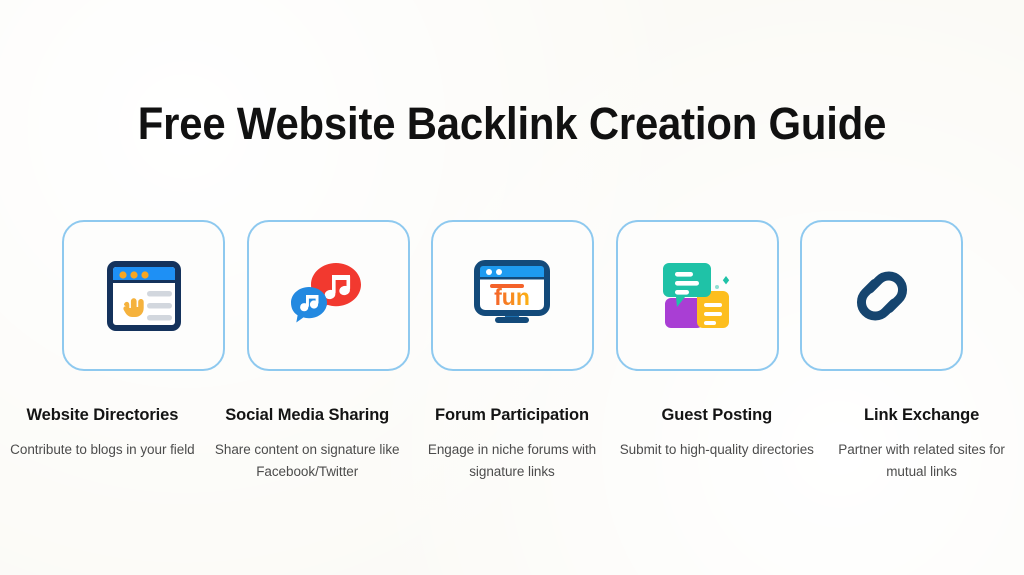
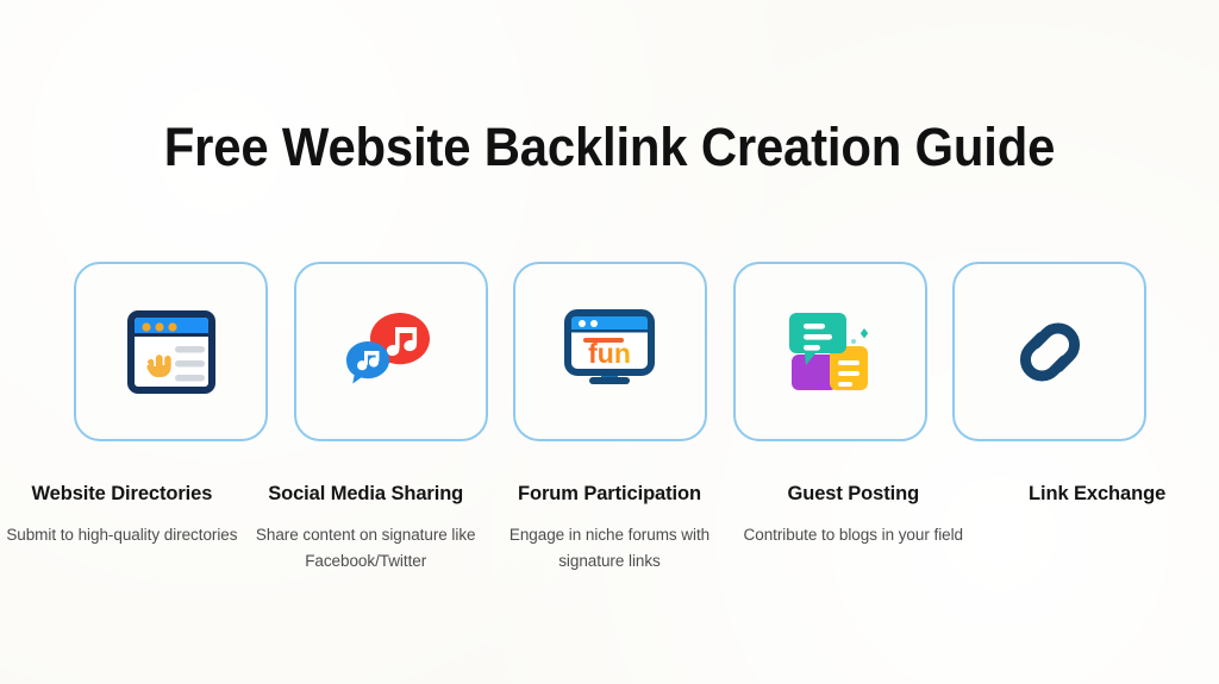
  Free Website Backlink Creation Guide
  fun
  Website Directories
- Contribute to blogs in your field
+ Submit to high-quality directories
  Social Media Sharing
  Share content on signature like Facebook/Twitter
  Forum Participation
  Engage in niche forums with signature links
  Guest Posting
- Submit to high-quality directories
+ Contribute to blogs in your field
  Link Exchange
- Partner with related sites for mutual links
